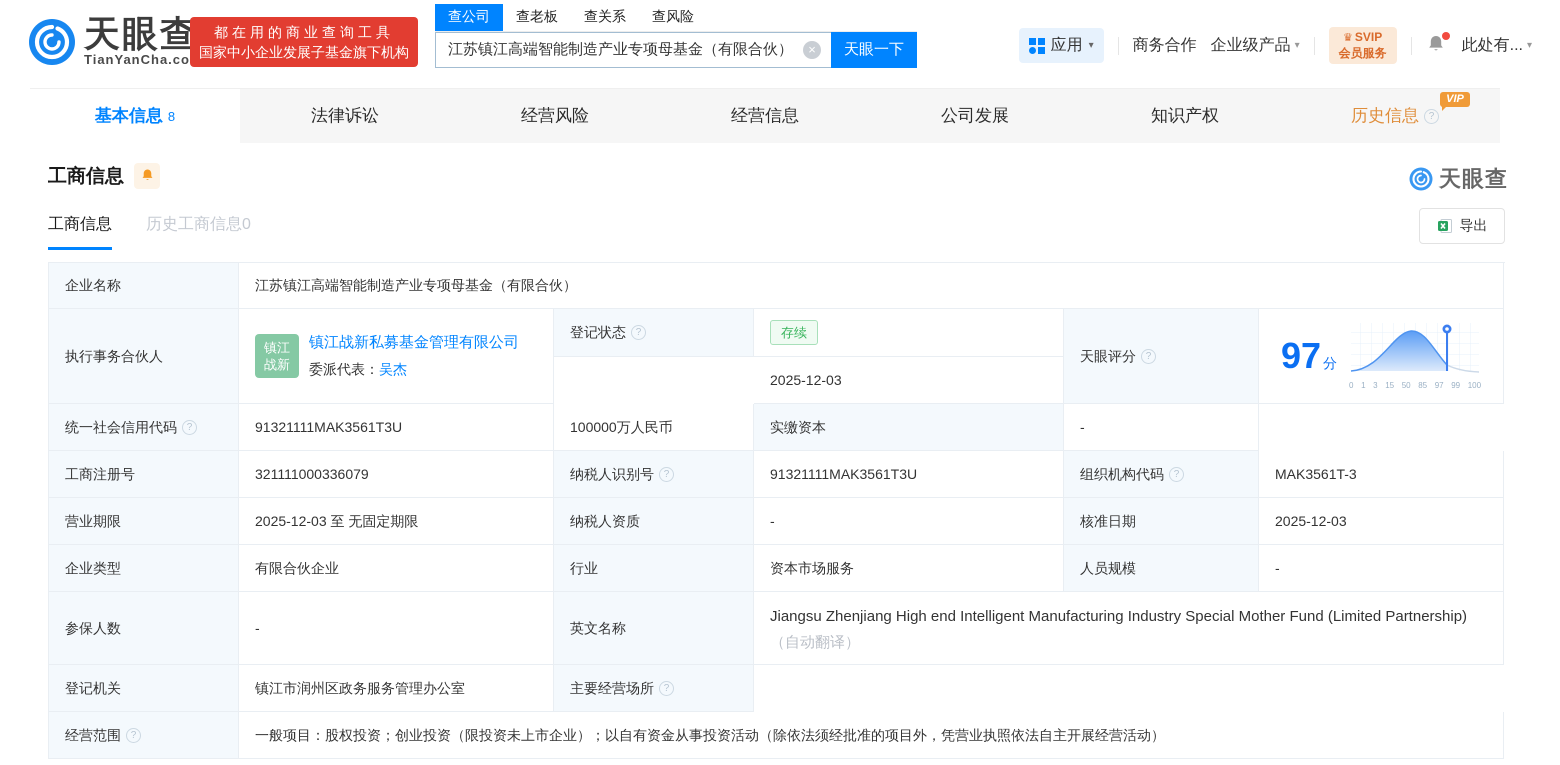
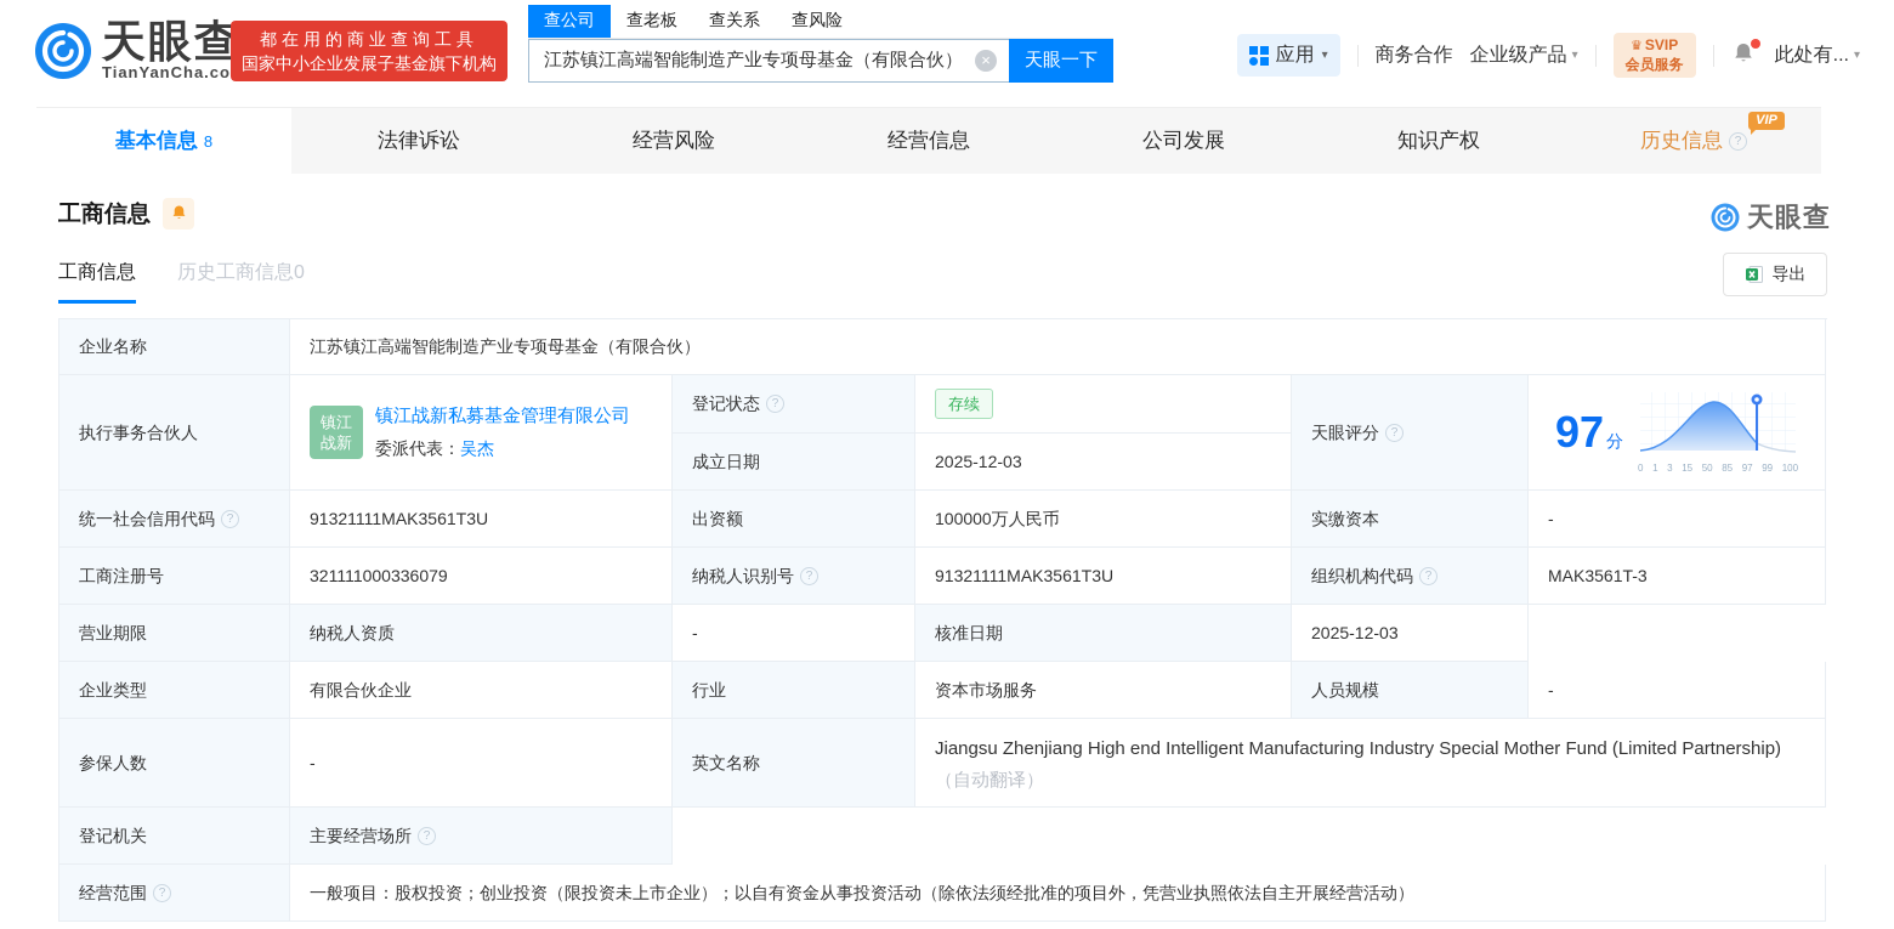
  天眼查
  TianYanCha.co
  都在用的商业查询工具
  国家中小企业发展子基金旗下机构
  查公司
  查老板
  查关系
  查风险
  江苏镇江高端智能制造产业专项母基金（有限合伙）
  ×
  天眼一下
  应用
  ▾
  商务合作
  企业级产品
  ▾
  ♛ SVIP
  会员服务
  此处有...
  ▾
  基本信息
  8
  法律诉讼
  经营风险
  经营信息
  公司发展
  知识产权
  VIP
  历史信息
  ?
  工商信息
  天眼查
  工商信息
  历史工商信息0
  导出
  企业名称
  江苏镇江高端智能制造产业专项母基金（有限合伙）
  执行事务合伙人
  镇江
  战新
  镇江战新私募基金管理有限公司
  委派代表：吴杰
  登记状态
  ?
  存续
+ 成立日期
  2025-12-03
  天眼评分
  ?
  97 分
  0
  1
  3
  15
  50
  85
  97
  99
  100
  统一社会信用代码
  ?
  91321111MAK3561T3U
+ 出资额
  100000万人民币
  实缴资本
  -
  工商注册号
  321111000336079
  纳税人识别号
  ?
  91321111MAK3561T3U
  组织机构代码
  ?
  MAK3561T-3
  营业期限
- 2025-12-03 至 无固定期限
  纳税人资质
  -
  核准日期
  2025-12-03
  企业类型
  有限合伙企业
  行业
  资本市场服务
  人员规模
  -
  参保人数
  -
  英文名称
  Jiangsu Zhenjiang High end Intelligent Manufacturing Industry Special Mother Fund (Limited Partnership) （自动翻译）
  登记机关
- 镇江市润州区政务服务管理办公室
  主要经营场所
  ?
  经营范围
  ?
  一般项目：股权投资；创业投资（限投资未上市企业）；以自有资金从事投资活动（除依法须经批准的项目外，凭营业执照依法自主开展经营活动）
